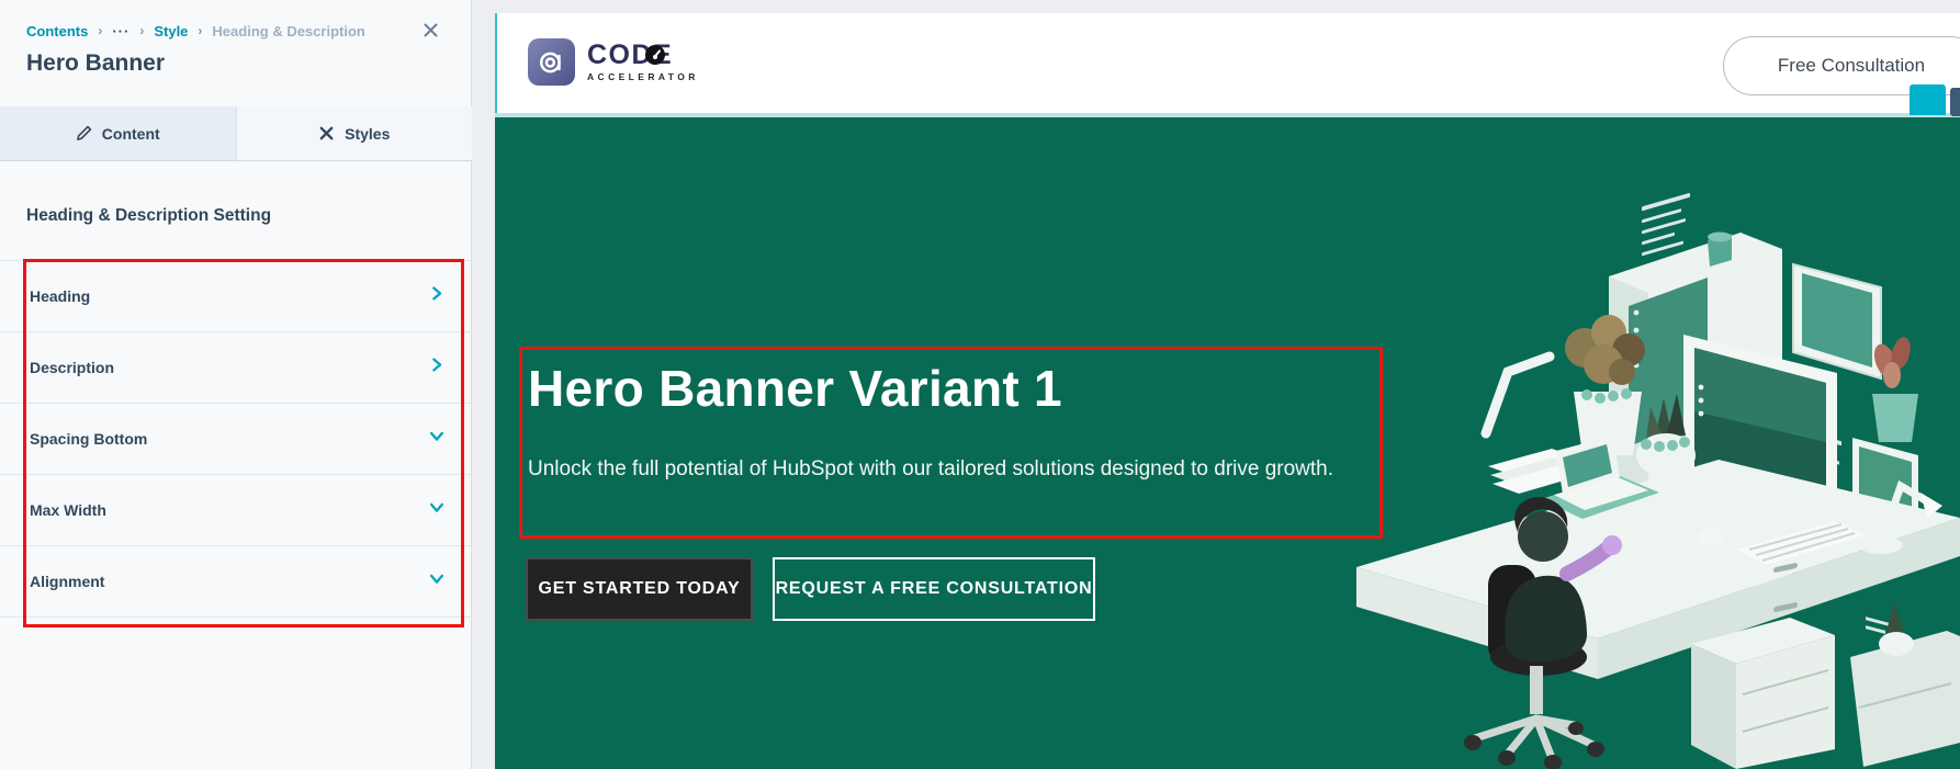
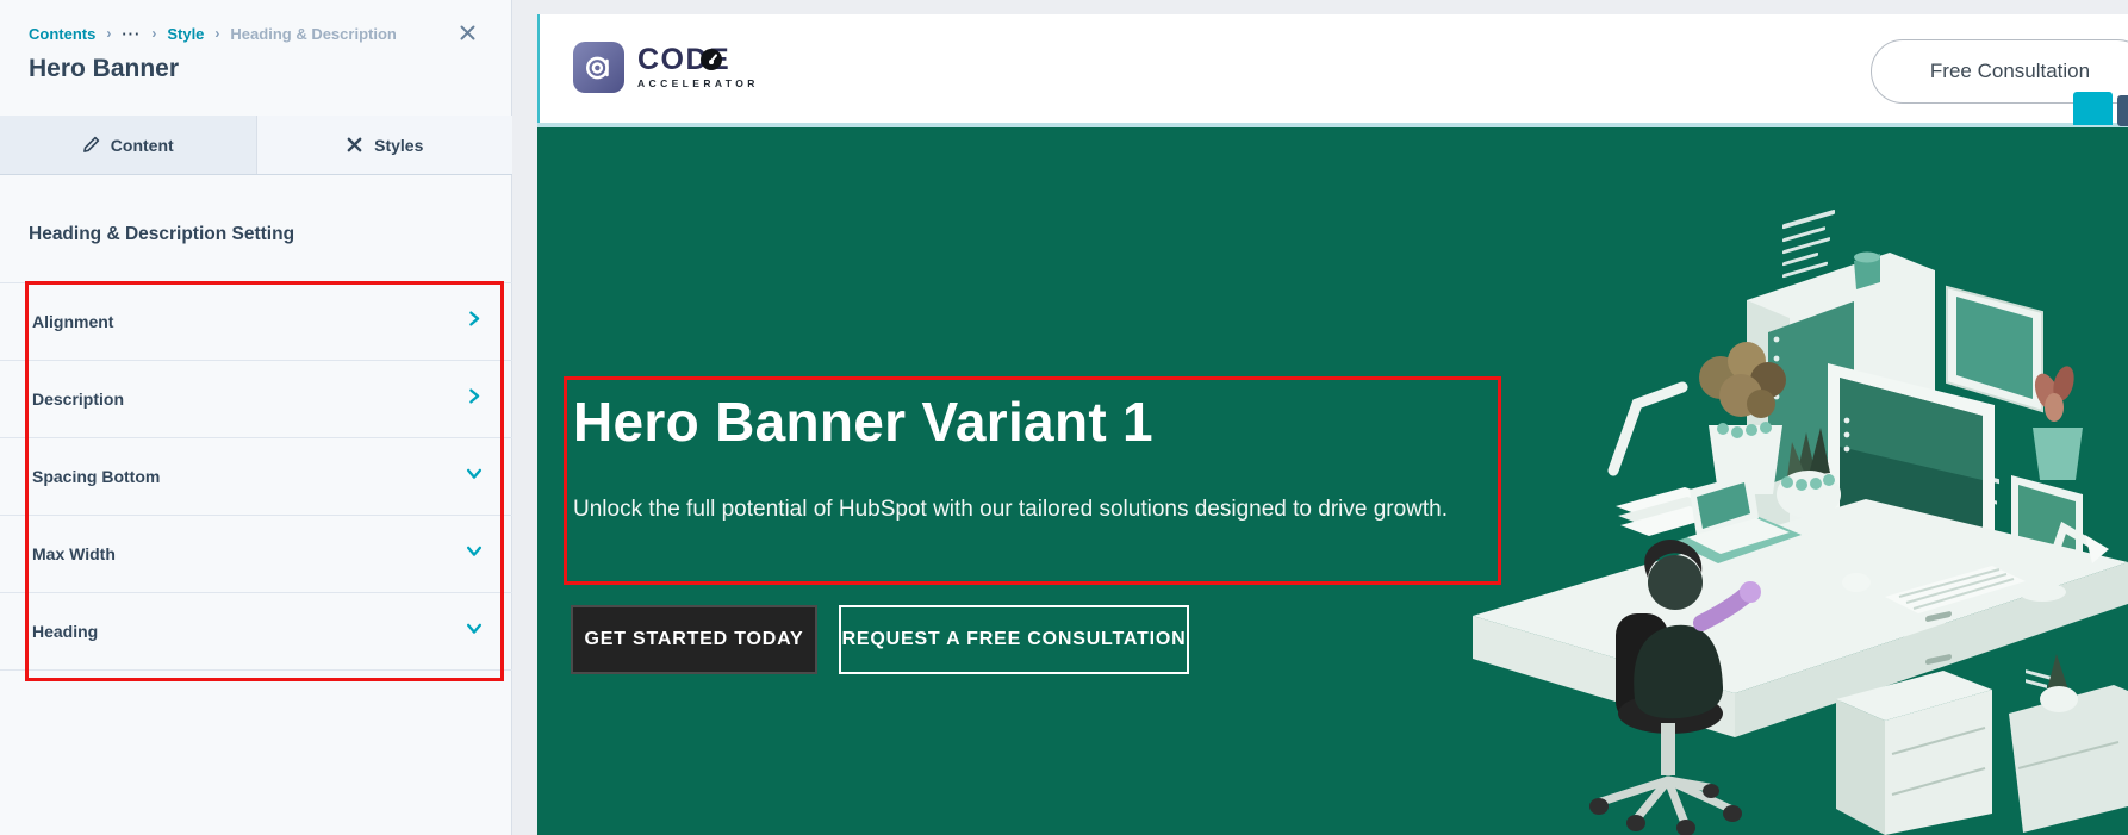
  Contents
  ›
  ···
  ›
  Style
  ›
  Heading & Description
  Hero Banner
  Content
  Styles
  Heading & Description Setting
- Heading
+ Alignment
  Description
  Spacing Bottom
  Max Width
- Alignment
+ Heading
  COD
  ACCELERATOR
  Free Consultation
  Hero Banner Variant 1
  Unlock the full potential of HubSpot with our tailored solutions designed to drive growth.
  GET STARTED TODAY
  REQUEST A FREE CONSULTATION
